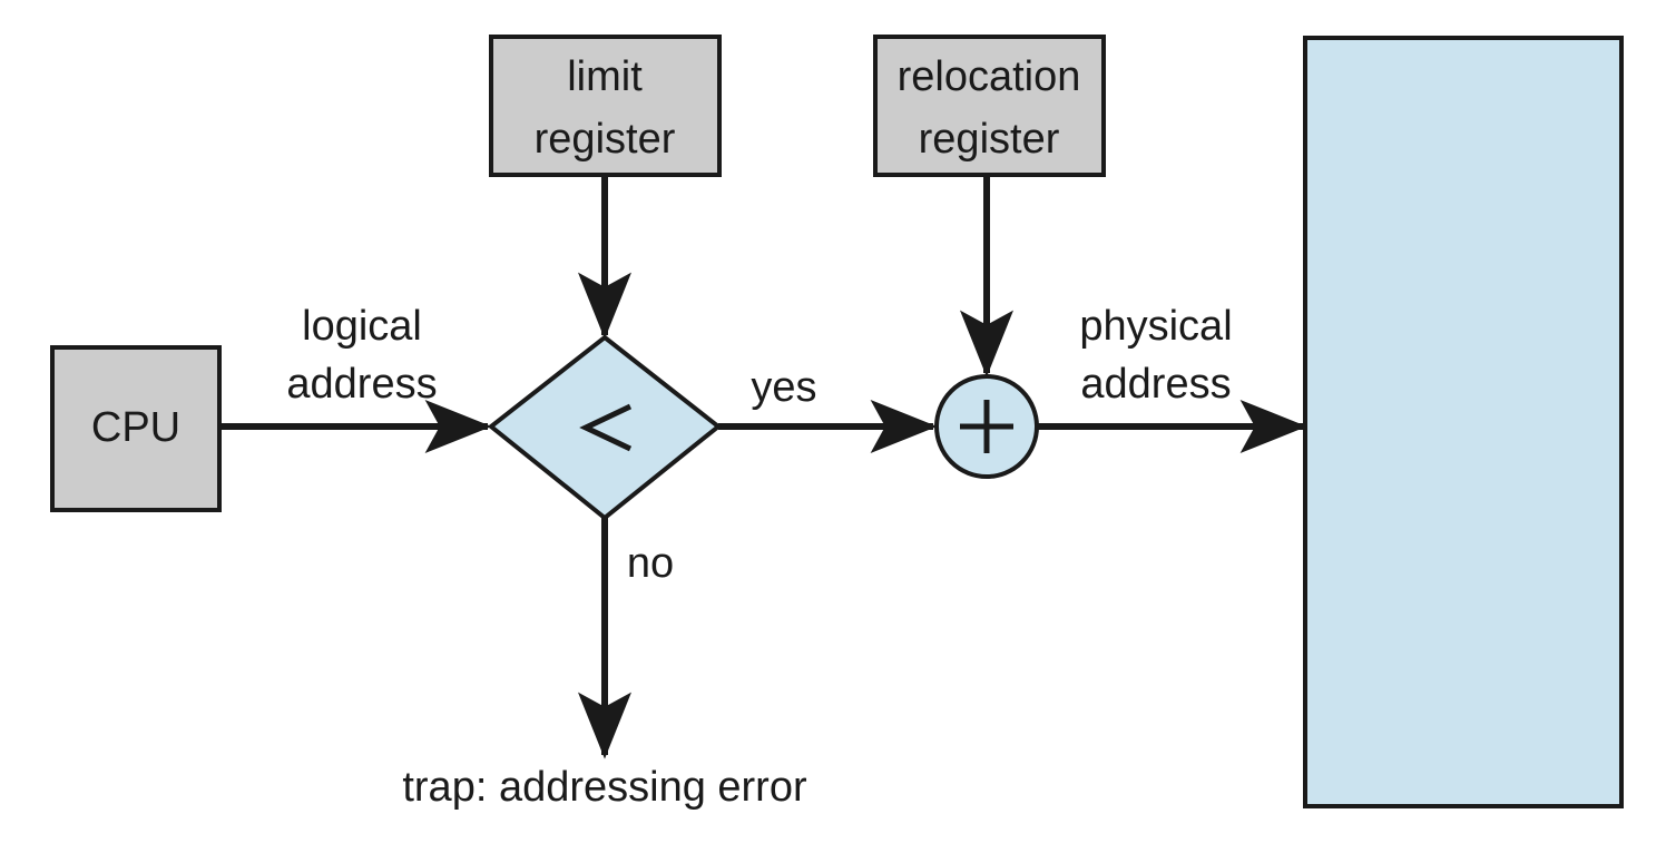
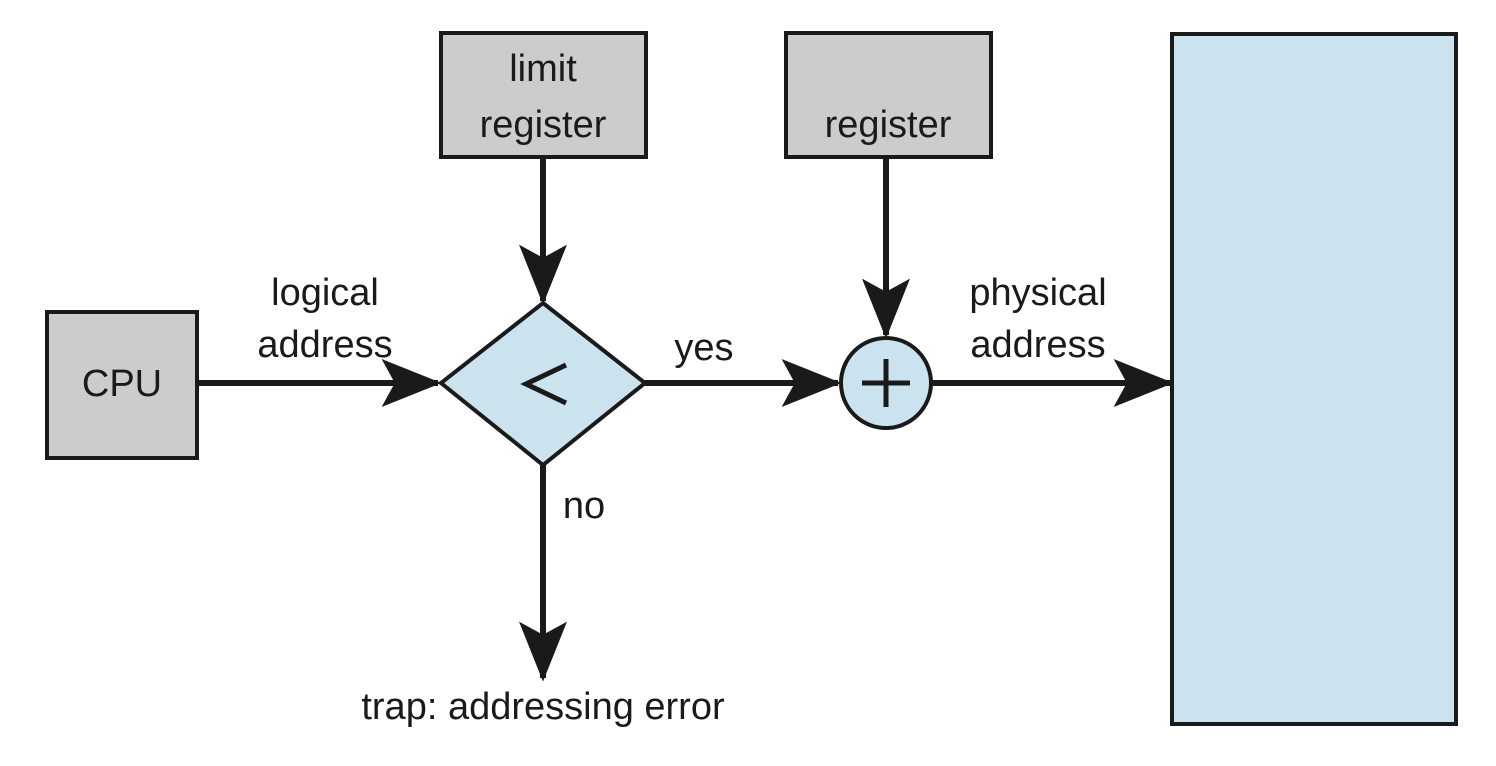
  CPU
  limit
  register
- relocation
  register
  logical
  address
  physical
  address
  yes
  no
  trap: addressing error
